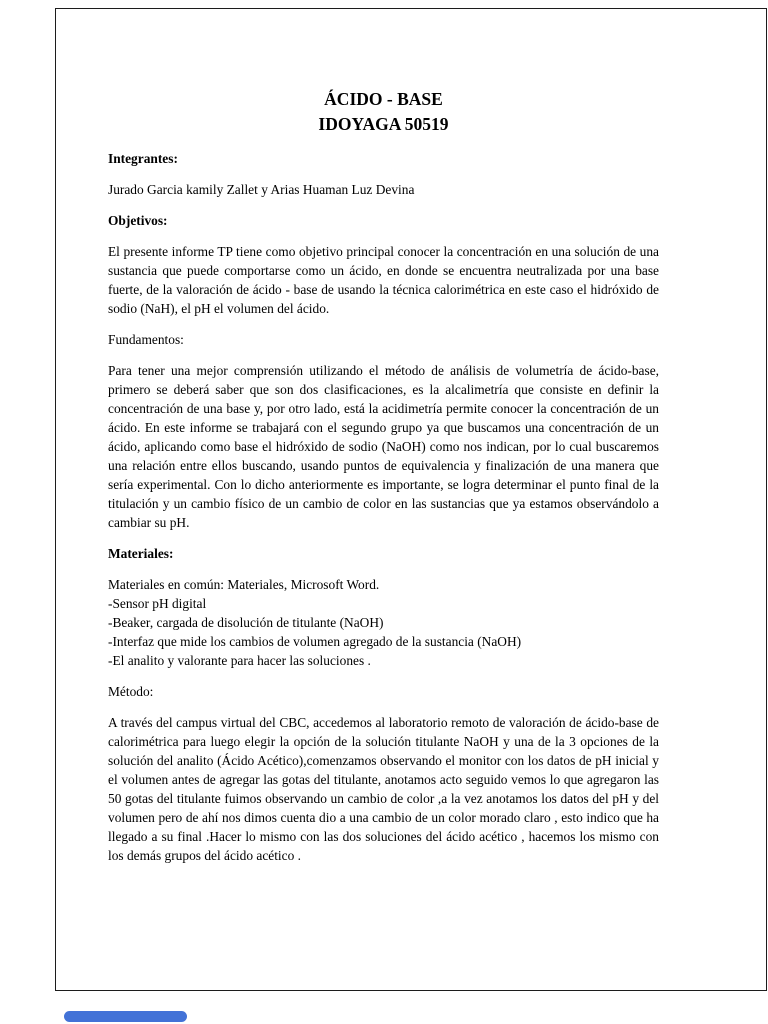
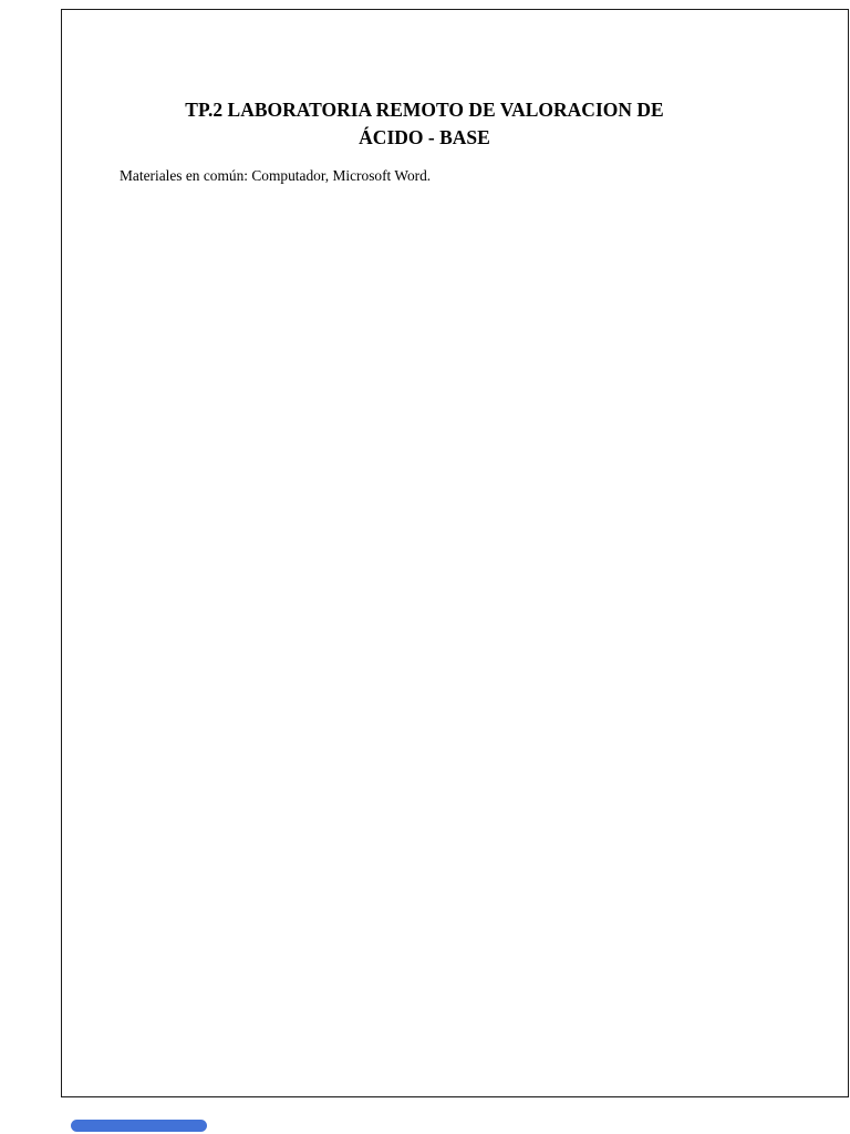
+ TP.2 LABORATORIA REMOTO DE VALORACION DE
  ÁCIDO - BASE
- IDOYAGA 50519
- Integrantes:
- Jurado Garcia kamily Zallet y Arias Huaman Luz Devina
- Objetivos:
- El presente informe TP tiene como objetivo principal conocer la concentración en una solución de una sustancia que puede comportarse como un ácido, en donde se encuentra neutralizada por una base fuerte, de la valoración de ácido - base de usando la técnica calorimétrica en este caso el hidróxido de sodio (NaH), el pH el volumen del ácido.
- Fundamentos:
- Para tener una mejor comprensión utilizando el método de análisis de volumetría de ácido-base, primero se deberá saber que son dos clasificaciones, es la alcalimetría que consiste en definir la concentración de una base y, por otro lado, está la acidimetría permite conocer la concentración de un ácido. En este informe se trabajará con el segundo grupo ya que buscamos una concentración de un ácido, aplicando como base el hidróxido de sodio (NaOH) como nos indican, por lo cual buscaremos una relación entre ellos buscando, usando puntos de equivalencia y finalización de una manera que sería experimental. Con lo dicho anteriormente es importante, se logra determinar el punto final de la titulación y un cambio físico de un cambio de color en las sustancias que ya estamos observándolo a cambiar su pH.
- Materiales:
- Materiales en común: Materiales, Microsoft Word.
+ Materiales en común: Computador, Microsoft Word.
- -Sensor pH digital
- -Beaker, cargada de disolución de titulante (NaOH)
- -Interfaz que mide los cambios de volumen agregado de la sustancia (NaOH)
- -El analito y valorante para hacer las soluciones .
- Método:
- A través del campus virtual del CBC, accedemos al laboratorio remoto de valoración de ácido-base de calorimétrica para luego elegir la opción de la solución titulante NaOH y una de la 3 opciones de la solución del analito (Ácido Acético),comenzamos observando el monitor con los datos de pH inicial y el volumen antes de agregar las gotas del titulante, anotamos acto seguido vemos lo que agregaron las 50 gotas del titulante fuimos observando un cambio de color ,a la vez anotamos los datos del pH y del volumen pero de ahí nos dimos cuenta dio a una cambio de un color morado claro , esto indico que ha llegado a su final .Hacer lo mismo con las dos soluciones del ácido acético , hacemos los mismo con los demás grupos del ácido acético .
